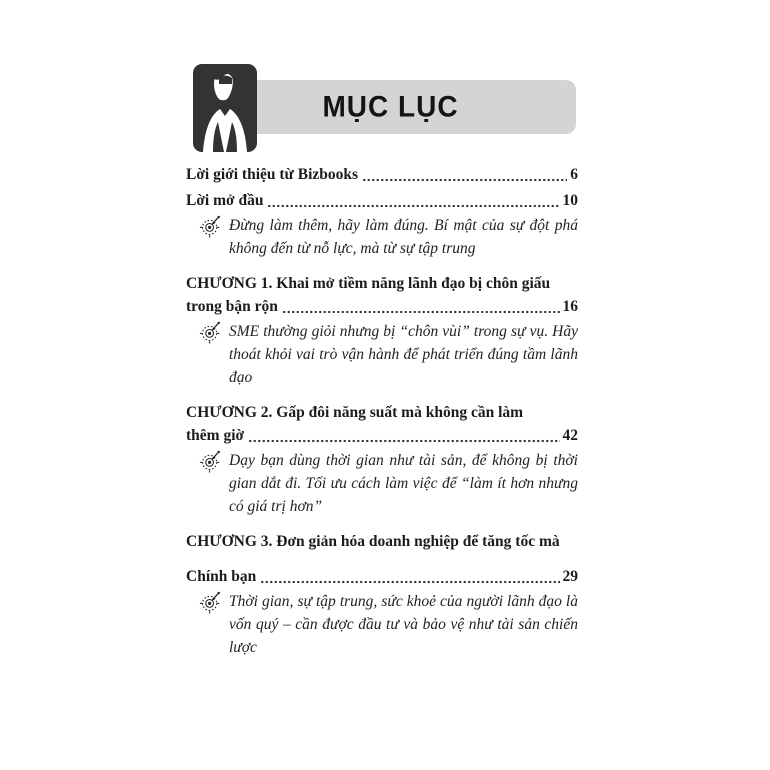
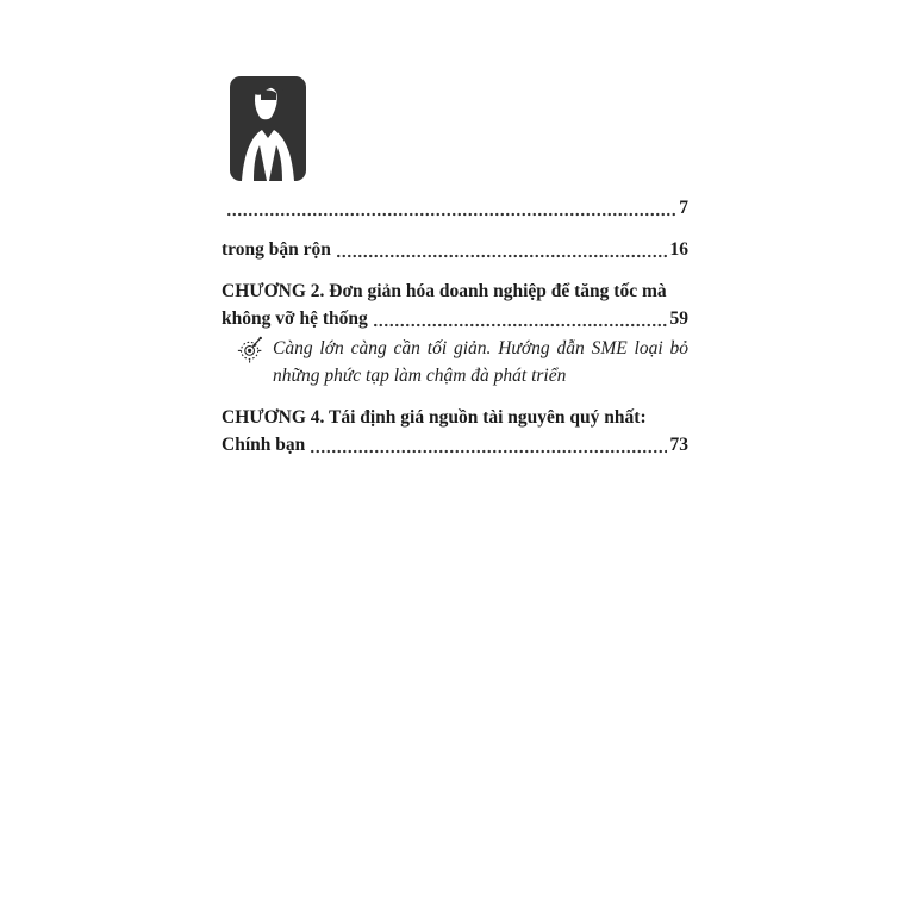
- MỤC LỤC
- Lời giới thiệu từ Bizbooks
- 6
+ 7
- Lời mở đầu
- 10
- Đừng làm thêm, hãy làm đúng. Bí mật của sự đột phá không đến từ nỗ lực, mà từ sự tập trung
- CHƯƠNG 1. Khai mở tiềm năng lãnh đạo bị chôn giấu
  trong bận rộn
  16
- SME thường giỏi nhưng bị “chôn vùi” trong sự vụ. Hãy thoát khỏi vai trò vận hành để phát triển đúng tầm lãnh đạo
- CHƯƠNG 2. Gấp đôi năng suất mà không cần làm
- thêm giờ
- 42
- Dạy bạn dùng thời gian như tài sản, để không bị thời gian dắt đi. Tối ưu cách làm việc để “làm ít hơn nhưng có giá trị hơn”
- CHƯƠNG 3. Đơn giản hóa doanh nghiệp để tăng tốc mà
+ CHƯƠNG 2. Đơn giản hóa doanh nghiệp để tăng tốc mà
+ không vỡ hệ thống
+ 59
+ Càng lớn càng cần tối giản. Hướng dẫn SME loại bỏ những phức tạp làm chậm đà phát triển
+ CHƯƠNG 4. Tái định giá nguồn tài nguyên quý nhất:
  Chính bạn
- 29
+ 73
- Thời gian, sự tập trung, sức khoẻ của người lãnh đạo là vốn quý – cần được đầu tư và bảo vệ như tài sản chiến lược
